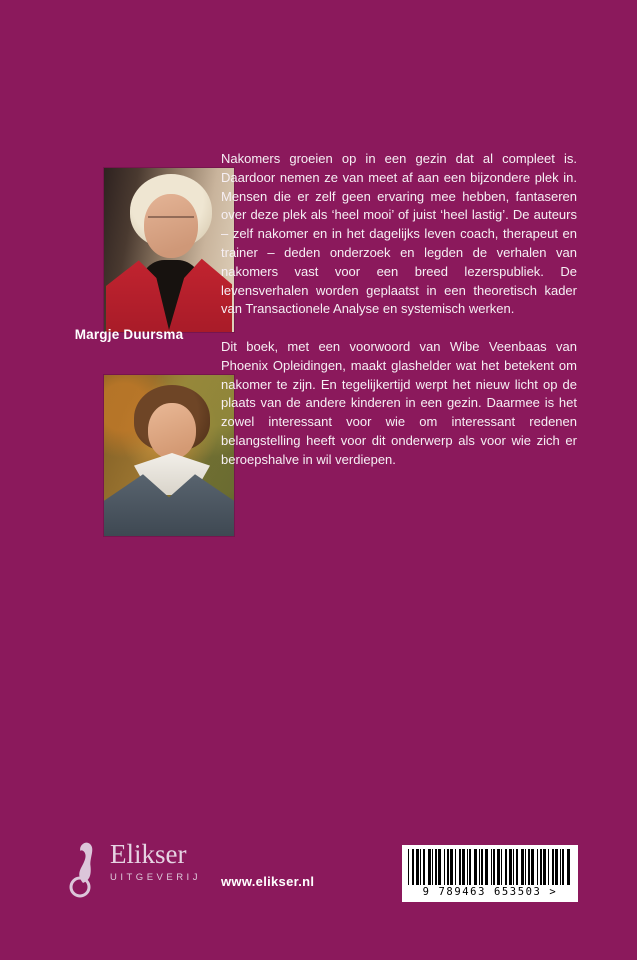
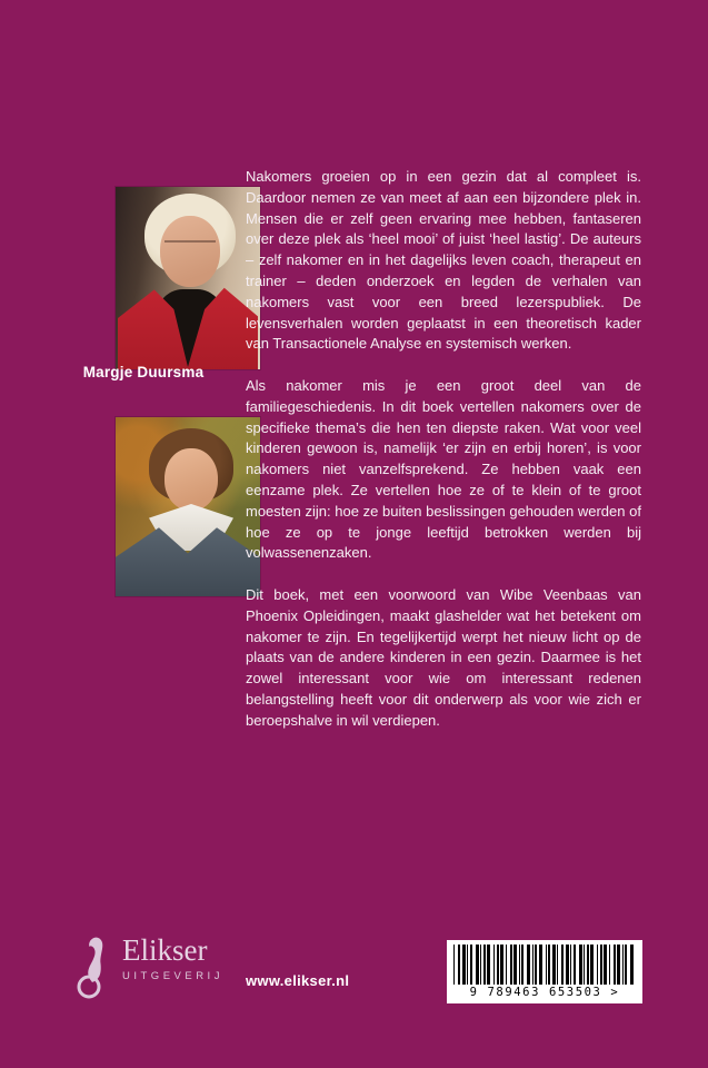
  Margje Duursma
  Nakomers groeien op in een gezin dat al compleet is. Daardoor nemen ze van meet af aan een bijzondere plek in. Mensen die er zelf geen ervaring mee hebben, fantaseren over deze plek als ‘heel mooi’ of juist ‘heel lastig’. De auteurs – zelf nakomer en in het dagelijks leven coach, therapeut en trainer – deden onderzoek en legden de verhalen van nakomers vast voor een breed lezerspubliek. De levensverhalen worden geplaatst in een theoretisch kader van Transactionele Analyse en systemisch werken.
+ Als nakomer mis je een groot deel van de familiegeschiedenis. In dit boek vertellen nakomers over de specifieke thema’s die hen ten diepste raken. Wat voor veel kinderen gewoon is, namelijk ‘er zijn en erbij horen’, is voor nakomers niet vanzelfsprekend. Ze hebben vaak een eenzame plek. Ze vertellen hoe ze of te klein of te groot moesten zijn: hoe ze buiten beslissingen gehouden werden of hoe ze op te jonge leeftijd betrokken werden bij volwassenenzaken.
  Dit boek, met een voorwoord van Wibe Veenbaas van Phoenix Opleidingen, maakt glashelder wat het betekent om nakomer te zijn. En tegelijkertijd werpt het nieuw licht op de plaats van de andere kinderen in een gezin. Daarmee is het zowel interessant voor wie om interessant redenen belangstelling heeft voor dit onderwerp als voor wie zich er beroepshalve in wil verdiepen.
  Elikser
  UITGEVERIJ
  www.elikser.nl
  9 789463 653503 >
